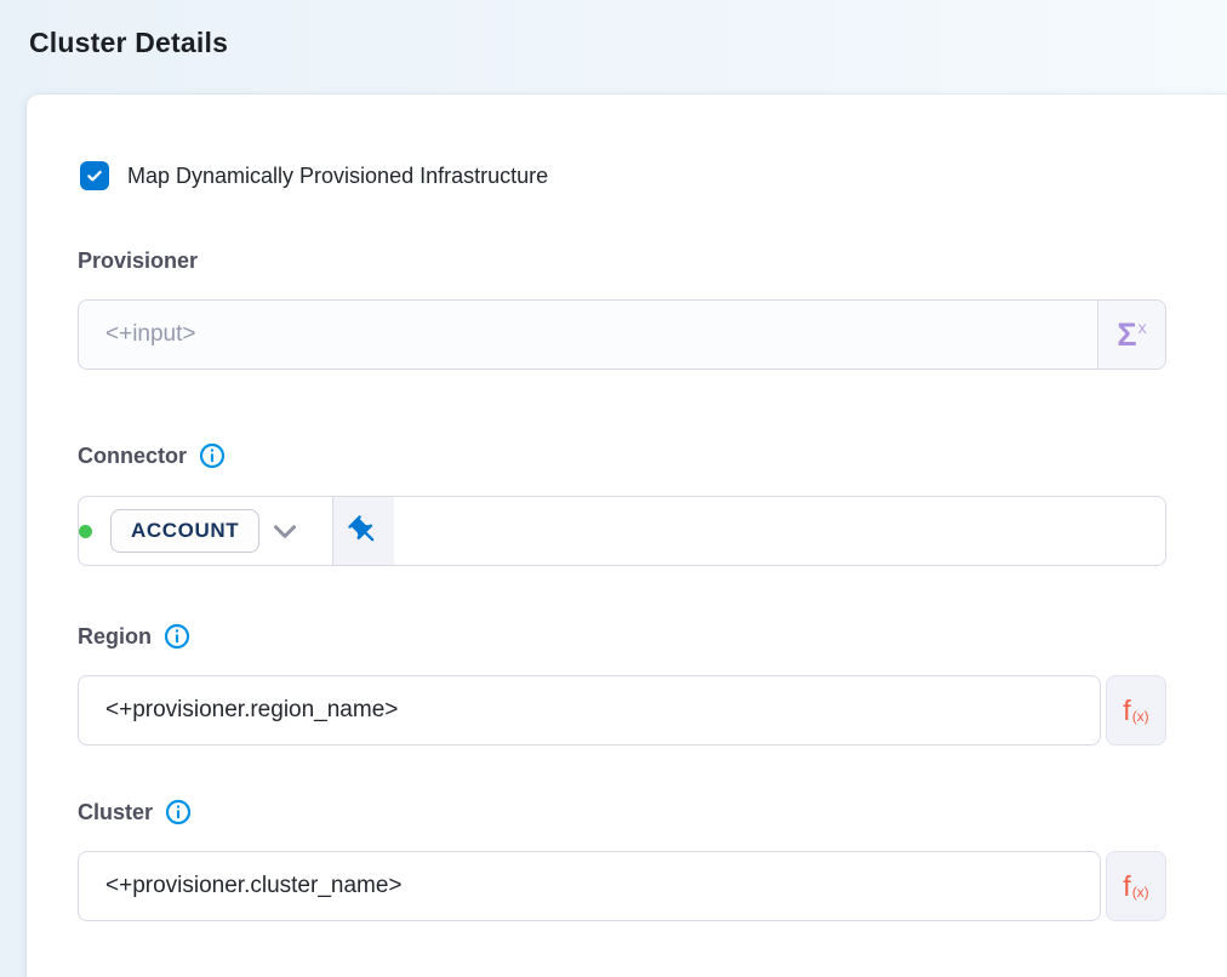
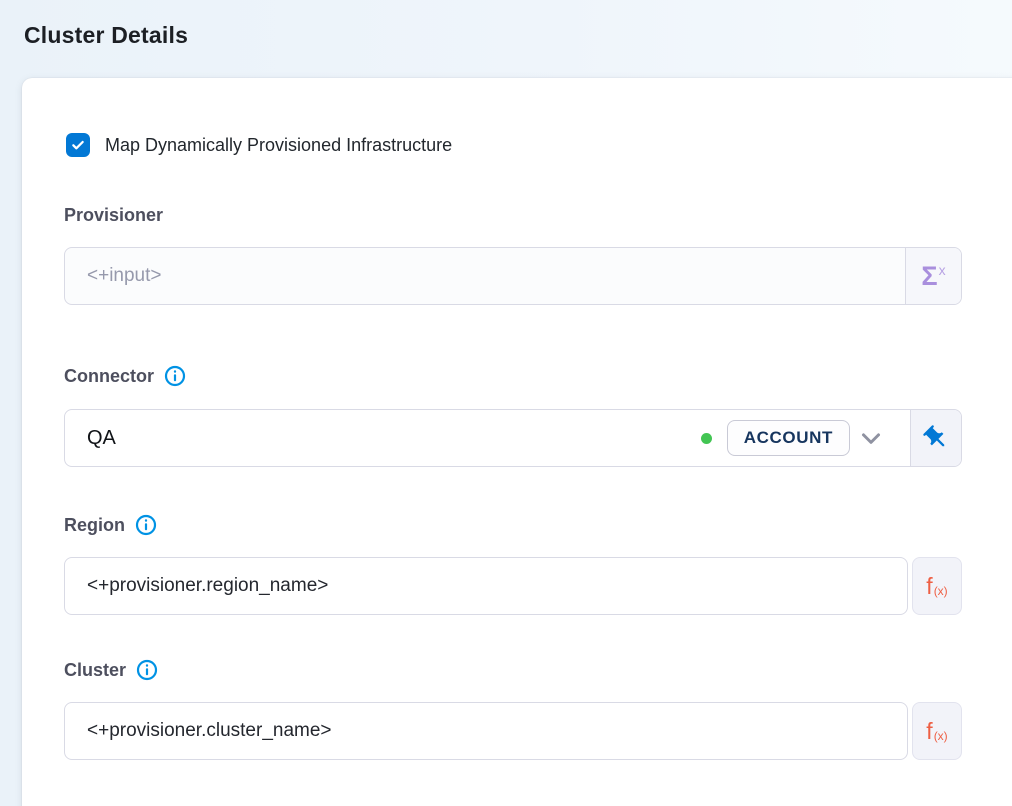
  Cluster Details
  Map Dynamically Provisioned Infrastructure
  Provisioner
  <+input>
  Σ
  x
  Connector
+ QA
  ACCOUNT
  Region
  <+provisioner.region_name>
  f
  (x)
  Cluster
  <+provisioner.cluster_name>
  f
  (x)
